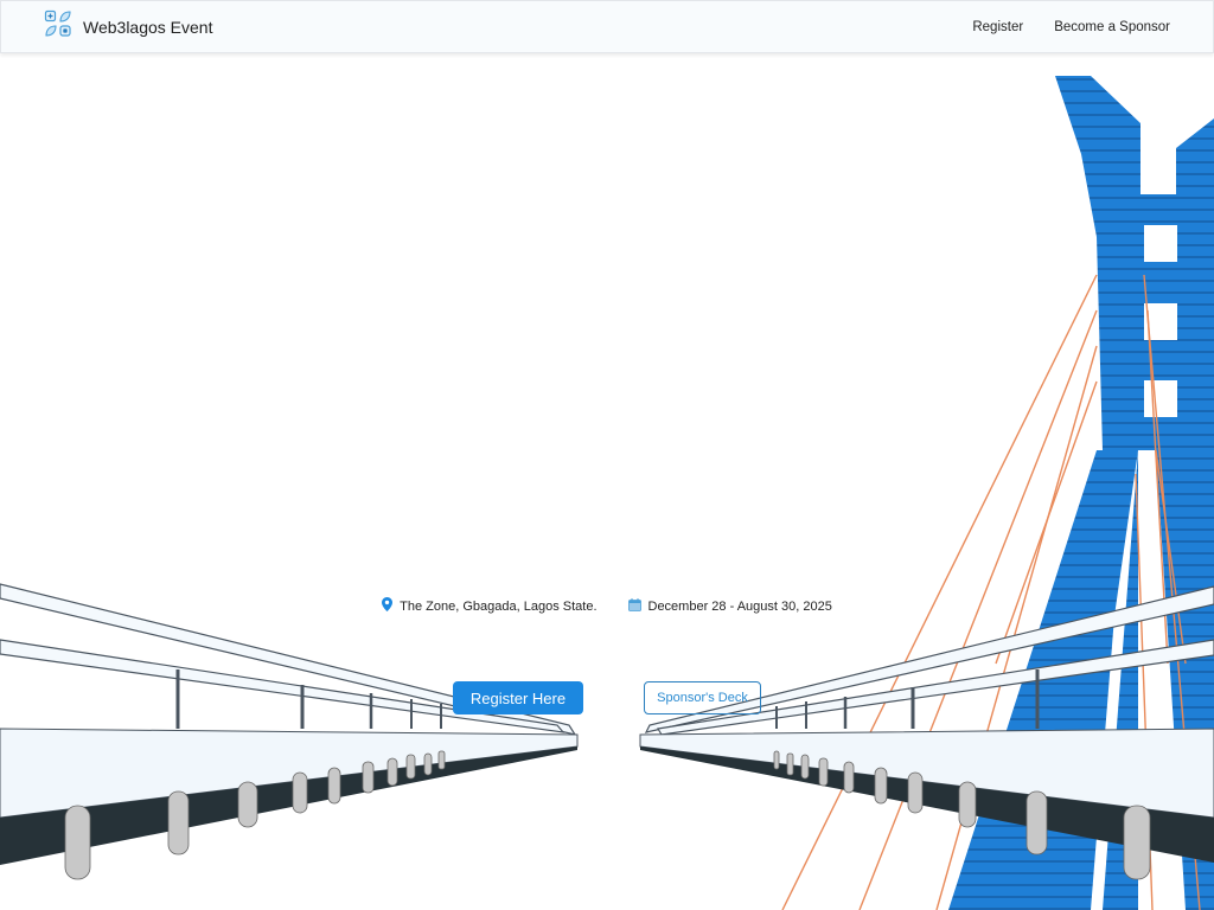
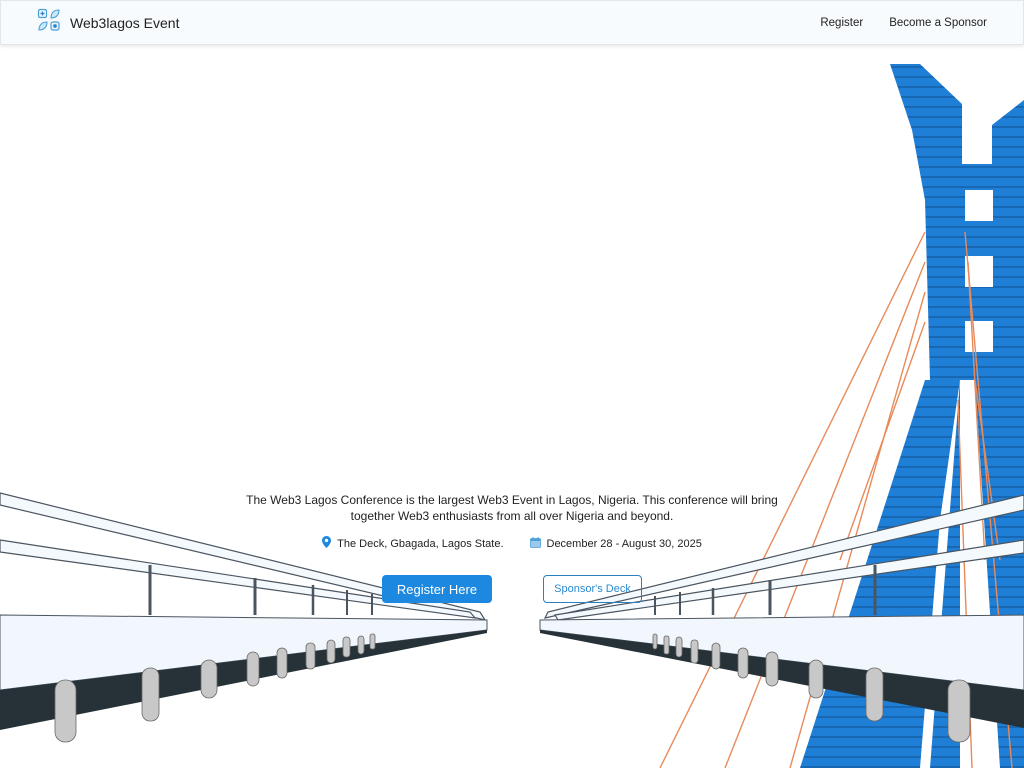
  Web3lagos Event
  Register
  Become a Sponsor
+ The Web3 Lagos Conference is the largest Web3 Event in Lagos, Nigeria. This conference will bring together Web3 enthusiasts from all over Nigeria and beyond.
- The Zone, Gbagada, Lagos State.
+ The Deck, Gbagada, Lagos State.
  December 28 - August 30, 2025
  Register Here
  Sponsor's Deck
